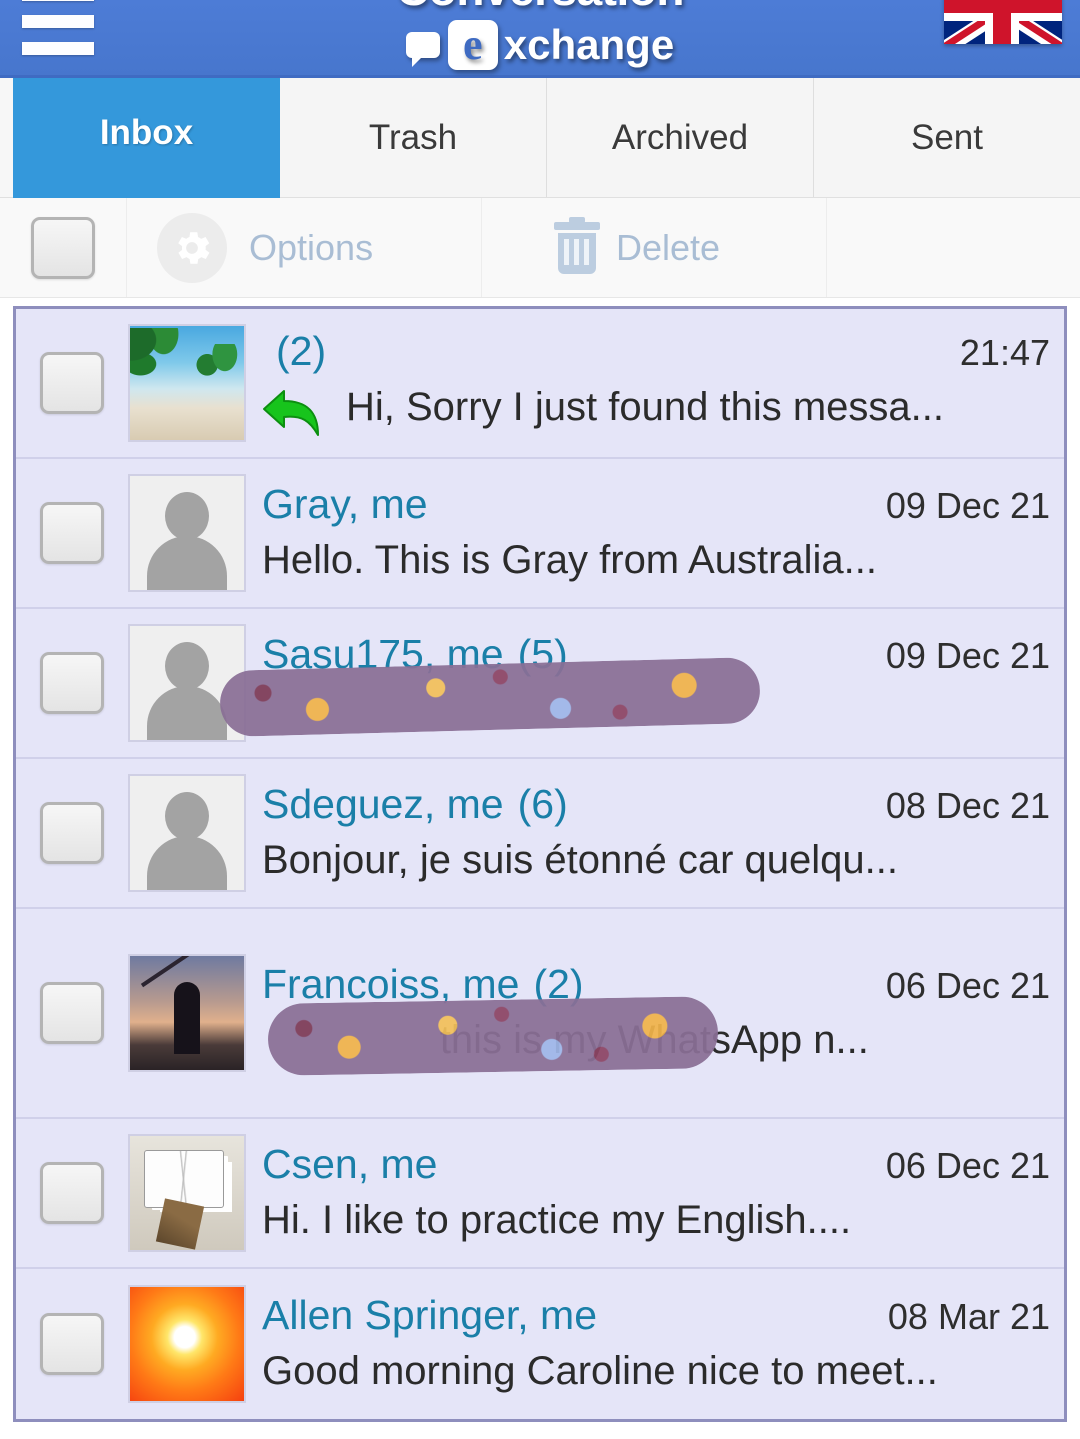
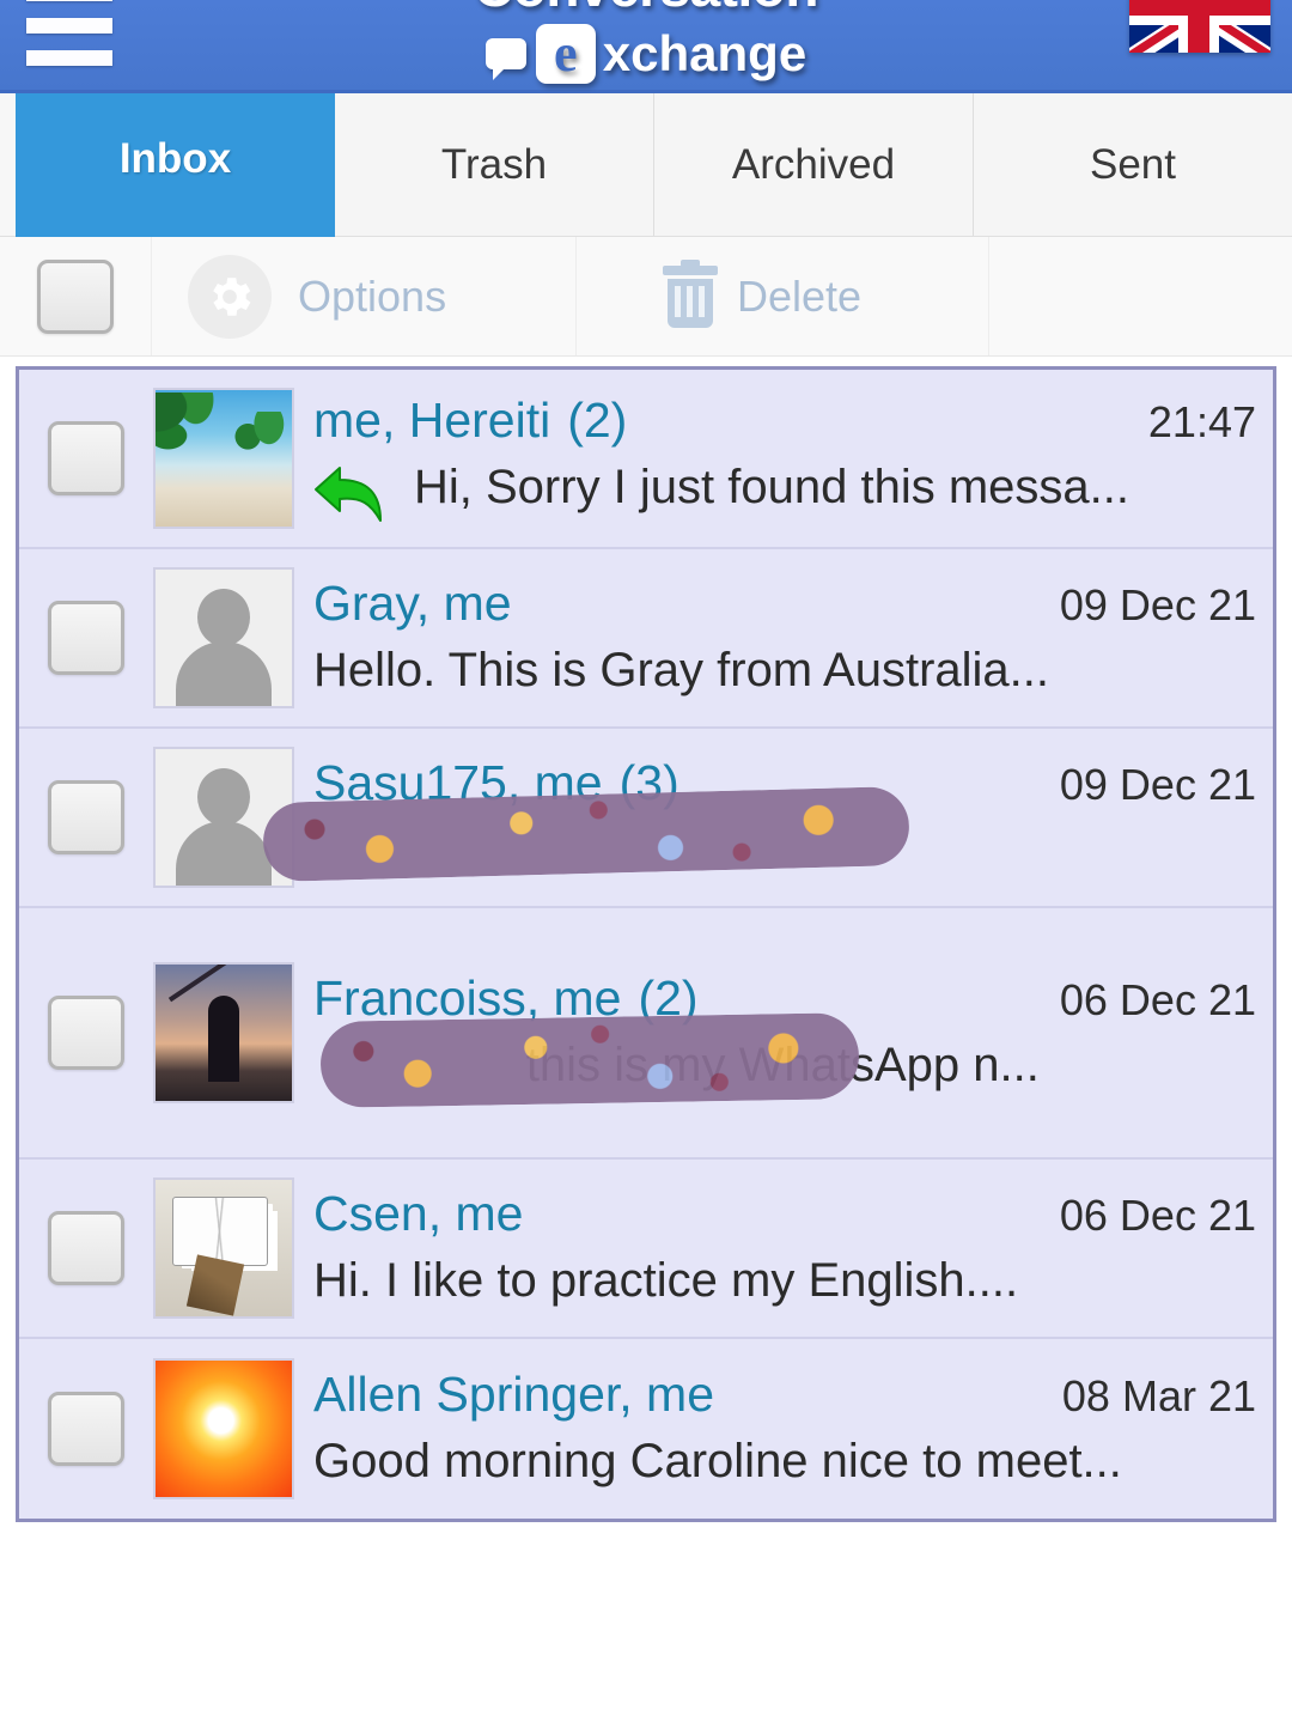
  e
  xchange
  Inbox
  Trash
  Archived
  Sent
  Options
  Delete
+ me, Hereiti
  (2)
  21:47
  Hi, Sorry I just found this messa...
  Gray, me
  09 Dec 21
  Hello. This is Gray from Australia...
  Sasu175, me
- (5)
+ (3)
  09 Dec 21
- Sdeguez, me
- (6)
- 08 Dec 21
- Bonjour, je suis étonné car quelqu...
  Francoiss, me
  (2)
  06 Dec 21
  Csen, me
  06 Dec 21
  Hi. I like to practice my English....
  Allen Springer, me
  08 Mar 21
  Good morning Caroline nice to meet...
